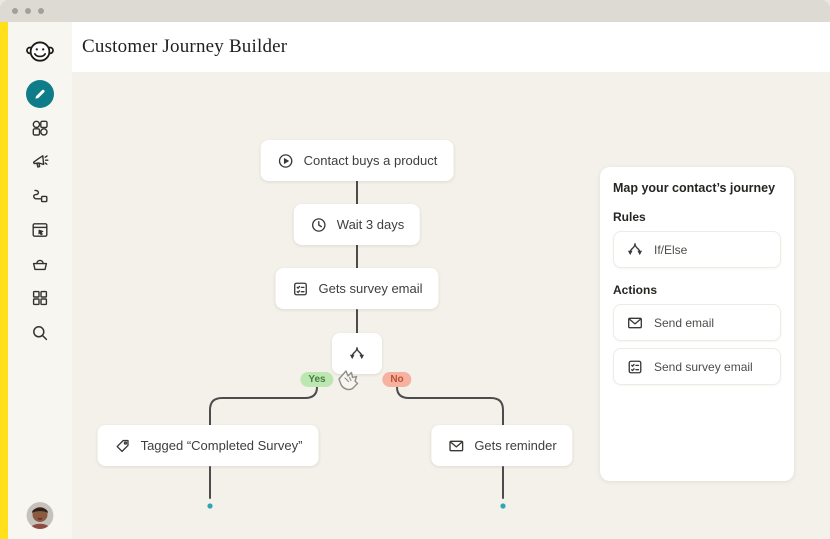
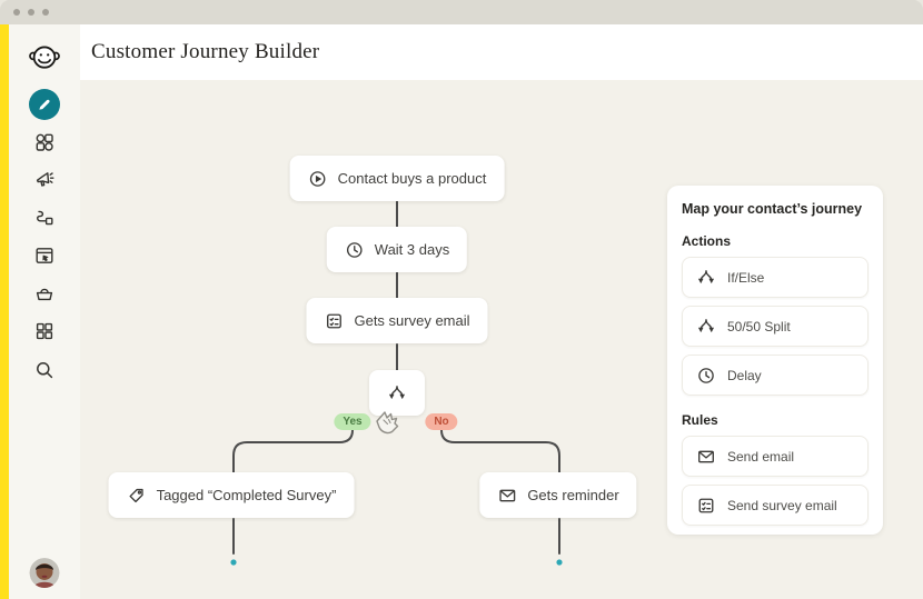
  Customer Journey Builder
  Contact buys a product
  Wait 3 days
  Gets survey email
  Yes
  No
  Tagged “Completed Survey”
  Gets reminder
  Map your contact’s journey
- Rules
+ Actions
  If/Else
+ 50/50 Split
+ Delay
- Actions
+ Rules
  Send email
  Send survey email
